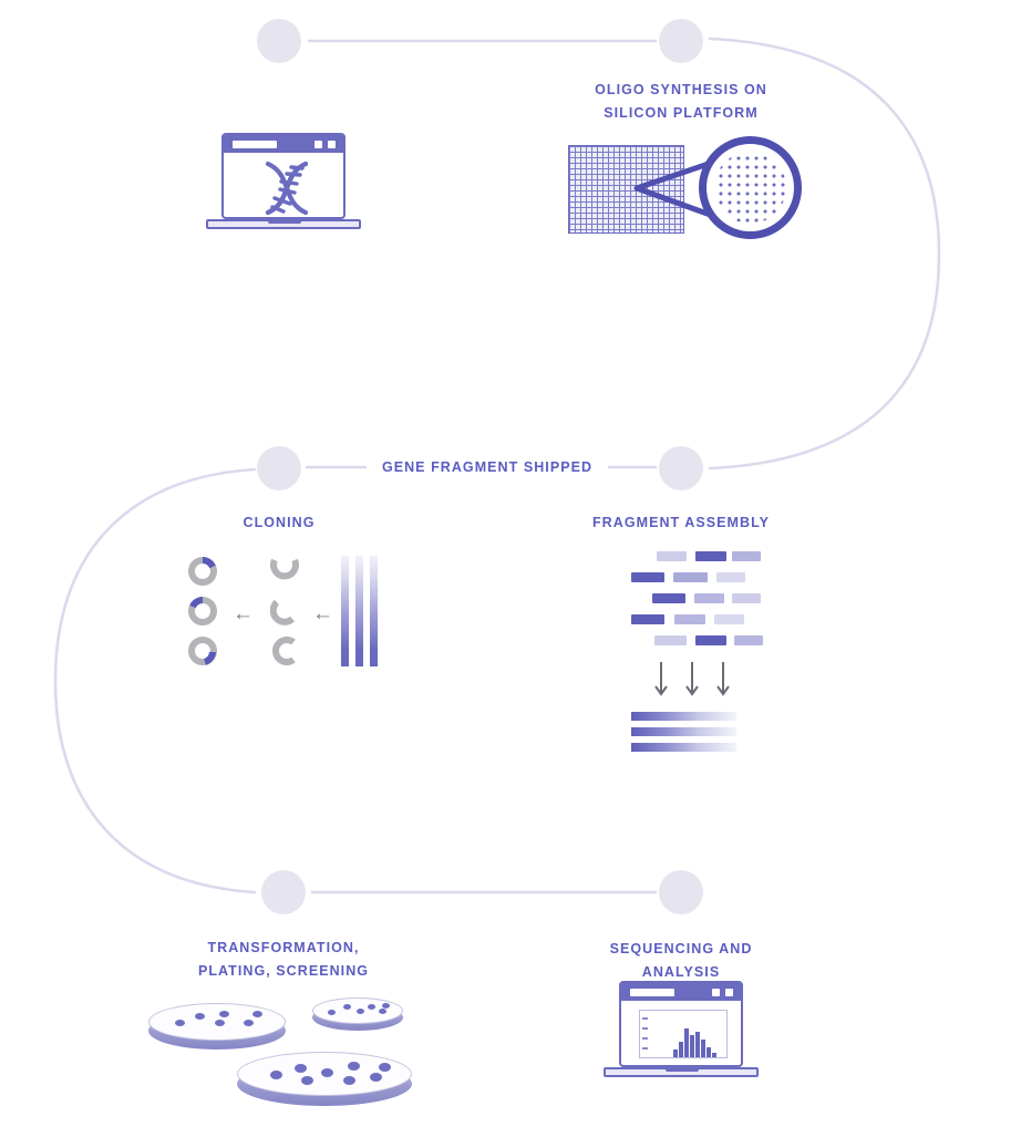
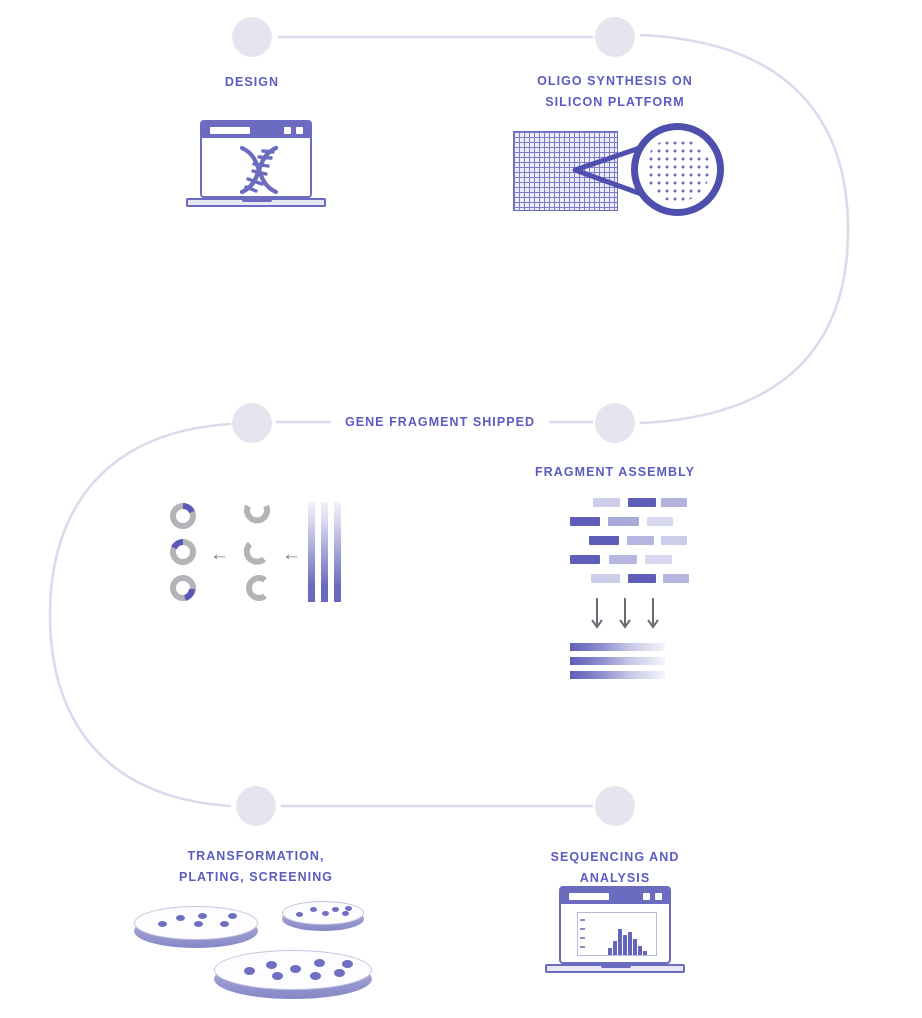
  GENE FRAGMENT SHIPPED
+ DESIGN
  OLIGO SYNTHESIS ON
  SILICON PLATFORM
- CLONING
  FRAGMENT ASSEMBLY
  TRANSFORMATION,
  PLATING, SCREENING
  SEQUENCING AND ANALYSIS
  ←
  ←
